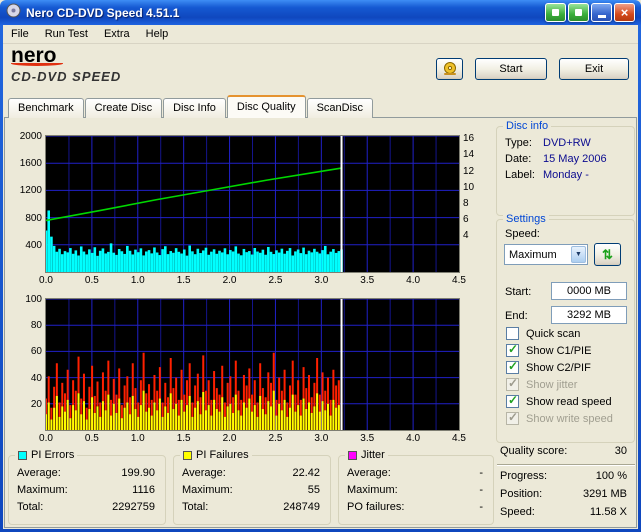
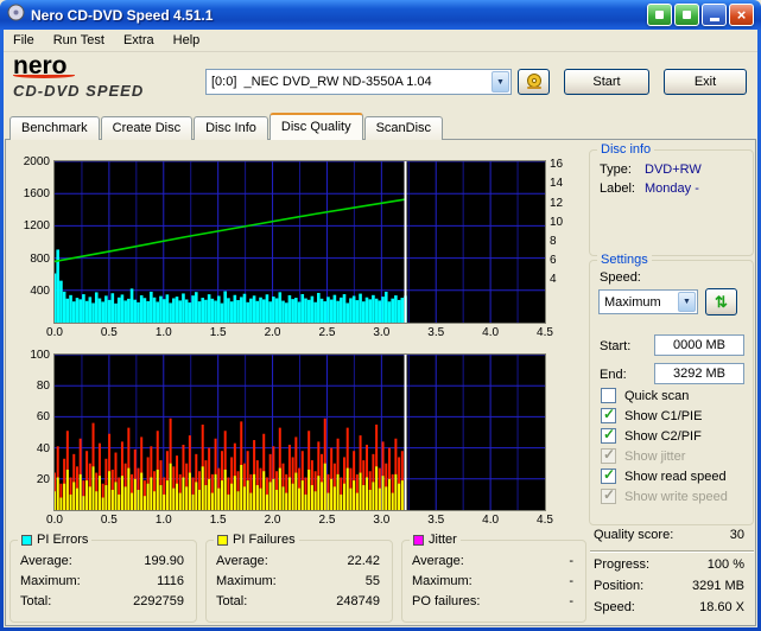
  Nero CD-DVD Speed 4.51.1
  ×
  File
  Run Test
  Extra
  Help
  nero
  CD-DVD SPEED
+ [0:0] _NEC DVD_RW ND-3550A 1.04
  Start
  Exit
  Benchmark
  Create Disc
  Disc Info
  Disc Quality
  ScanDisc
  2000
  1600
  1200
  800
  400
  16
  14
  12
  10
  8
  6
  4
  0.0
  0.5
  1.0
  1.5
  2.0
  2.5
  3.0
  3.5
  4.0
  4.5
  100
  80
  60
  40
  20
  0.0
  0.5
  1.0
  1.5
  2.0
  2.5
  3.0
  3.5
  4.0
  4.5
  PI Errors
  Average:
  199.90
  Maximum:
  1116
  Total:
  2292759
  PI Failures
  Average:
  22.42
  Maximum:
  55
  Total:
  248749
  Jitter
  Average:
  -
  Maximum:
  -
  PO failures:
  -
  Disc info
  Type:
  DVD+RW
- Date:
- 15 May 2006
  Label:
  Monday -
  Settings
  Speed:
  Maximum
  ⇅
  Start:
  0000 MB
  End:
  3292 MB
  Quick scan
  ✓
  Show C1/PIE
  ✓
  Show C2/PIF
  ✓
  Show jitter
  ✓
  Show read speed
  ✓
  Show write speed
  Quality score:
  30
  Progress:
  100 %
  Position:
  3291 MB
  Speed:
- 11.58 X
+ 18.60 X
